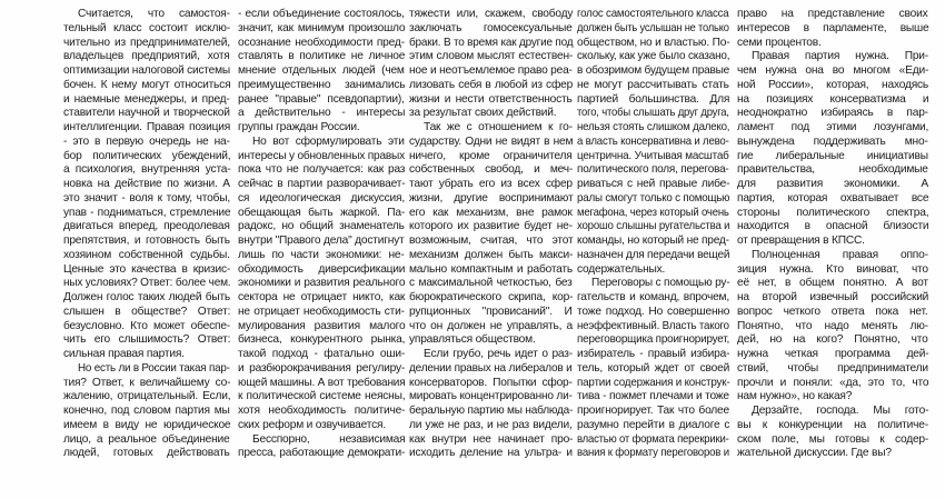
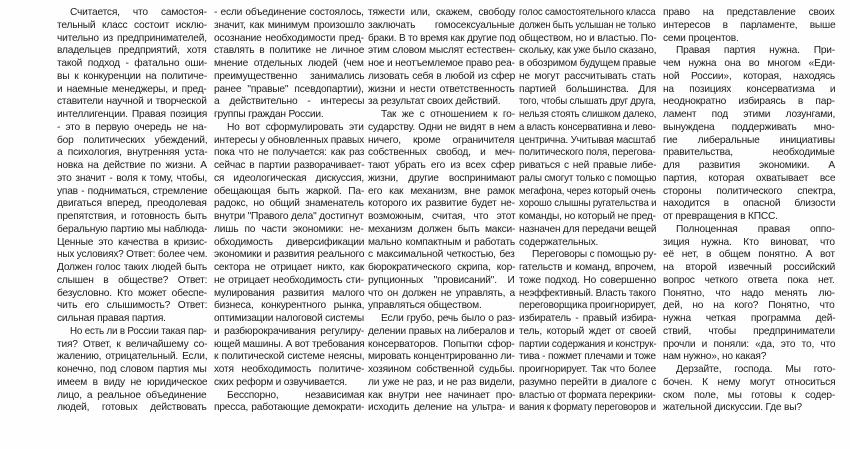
  Считается, что самостоя-
  тельный класс состоит исклю-
  чительно из предпринимателей,
  владельцев предприятий, хотя
- оптимизации налоговой системы
+ такой подход - фатально оши-
- бочен. К нему могут относиться
+ вы к конкуренции на политиче-
  и наемные менеджеры, и пред-
  ставители научной и творческой
  интеллигенции. Правая позиция
  - это в первую очередь не на-
  бор политических убеждений,
  а психология, внутренняя уста-
  новка на действие по жизни. А
  это значит - воля к тому, чтобы,
  упав - подниматься, стремление
  двигаться вперед, преодолевая
  препятствия, и готовность быть
- хозяином собственной судьбы.
+ беральную партию мы наблюда-
  Ценные это качества в кризис-
  ных условиях? Ответ: более чем.
  Должен голос таких людей быть
  слышен в обществе? Ответ:
  безусловно. Кто может обеспе-
  чить его слышимость? Ответ:
  сильная правая партия.
  Но есть ли в России такая пар-
  тия? Ответ, к величайшему со-
  жалению, отрицательный. Если,
  конечно, под словом партия мы
  имеем в виду не юридическое
  лицо, а реальное объединение
  людей, готовых действовать
  - если объединение состоялось,
  значит, как минимум произошло
  осознание необходимости пред-
  ставлять в политике не личное
  мнение отдельных людей (чем
  преимущественно занимались
  ранее "правые" псевдопартии),
  а действительно - интересы
  группы граждан России.
  Но вот сформулировать эти
  интересы у обновленных правых
  пока что не получается: как раз
  сейчас в партии разворачивает-
  ся идеологическая дискуссия,
  обещающая быть жаркой. Па-
  радокс, но общий знаменатель
  внутри "Правого дела" достигнут
  лишь по части экономики: не-
  обходимость диверсификации
  экономики и развития реального
  сектора не отрицает никто, как
  не отрицает необходимость сти-
  мулирования развития малого
  бизнеса, конкурентного рынка,
- такой подход - фатально оши-
+ оптимизации налоговой системы
  и разбюрокрачивания регулиру-
  ющей машины. А вот требования
  к политической системе неясны,
  хотя необходимость политиче-
  ских реформ и озвучивается.
  Бесспорно, независимая
  пресса, работающие демократи-
  тяжести или, скажем, свободу
  заключать гомосексуальные
  браки. В то время как другие под
  этим словом мыслят естествен-
  ное и неотъемлемое право реа-
  лизовать себя в любой из сфер
  жизни и нести ответственность
  за результат своих действий.
  Так же с отношением к го-
  сударству. Одни не видят в нем
  ничего, кроме ограничителя
  собственных свобод, и меч-
  тают убрать его из всех сфер
  жизни, другие воспринимают
  его как механизм, вне рамок
  которого их развитие будет не-
  возможным, считая, что этот
  механизм должен быть макси-
  мально компактным и работать
  с максимальной четкостью, без
  бюрократического скрипа, кор-
  рупционных "провисаний". И
  что он должен не управлять, а
  управляться обществом.
- Если грубо, речь идет о раз-
+ Если грубо, речь было о раз-
  делении правых на либералов и
  консерваторов. Попытки сфор-
  мировать концентрированно ли-
- беральную партию мы наблюда-
+ хозяином собственной судьбы.
  ли уже не раз, и не раз видели,
  как внутри нее начинает про-
  исходить деление на ультра- и
  голос самостоятельного класса
  должен быть услышан не только
  обществом, но и властью. По-
  скольку, как уже было сказано,
  в обозримом будущем правые
  не могут рассчитывать стать
  партией большинства. Для
  того, чтобы слышать друг друга,
  нельзя стоять слишком далеко,
  а власть консервативна и лево-
  центрична. Учитывая масштаб
  политического поля, перегова-
  риваться с ней правые либе-
  ралы смогут только с помощью
  мегафона, через который очень
  хорошо слышны ругательства и
  команды, но который не пред-
  назначен для передачи вещей
  содержательных.
  Переговоры с помощью ру-
  гательств и команд, впрочем,
  тоже подход. Но совершенно
  неэффективный. Власть такого
  переговорщика проигнорирует,
  избиратель - правый избира-
  тель, который ждет от своей
  партии содержания и конструк-
  тива - пожмет плечами и тоже
  проигнорирует. Так что более
  разумно перейти в диалоге с
  властью от формата перекрики-
  вания к формату переговоров и
  право на представление своих
  интересов в парламенте, выше
  семи процентов.
  Правая партия нужна. При-
  чем нужна она во многом «Еди-
  ной России», которая, находясь
  на позициях консерватизма и
  неоднократно избираясь в пар-
  ламент под этими лозунгами,
  вынуждена поддерживать мно-
  гие либеральные инициативы
  правительства, необходимые
  для развития экономики. А
  партия, которая охватывает все
  стороны политического спектра,
  находится в опасной близости
  от превращения в КПСС.
  Полноценная правая оппо-
  зиция нужна. Кто виноват, что
  её нет, в общем понятно. А вот
  на второй извечный российский
  вопрос четкого ответа пока нет.
  Понятно, что надо менять лю-
  дей, но на кого? Понятно, что
  нужна четкая программа дей-
  ствий, чтобы предприниматели
  прочли и поняли: «да, это то, что
  нам нужно», но какая?
  Дерзайте, господа. Мы гото-
- вы к конкуренции на политиче-
+ бочен. К нему могут относиться
  ском поле, мы готовы к содер-
  жательной дискуссии. Где вы?
